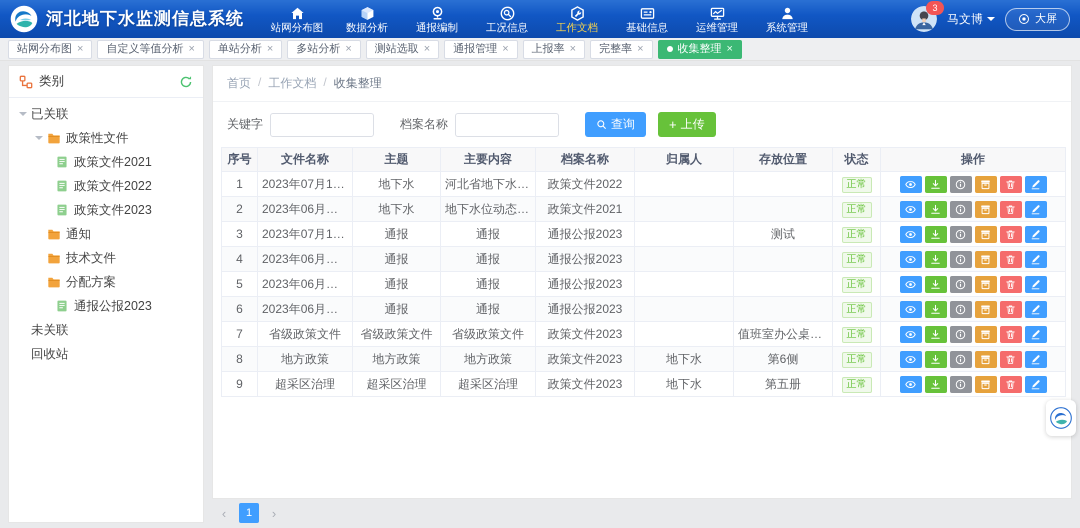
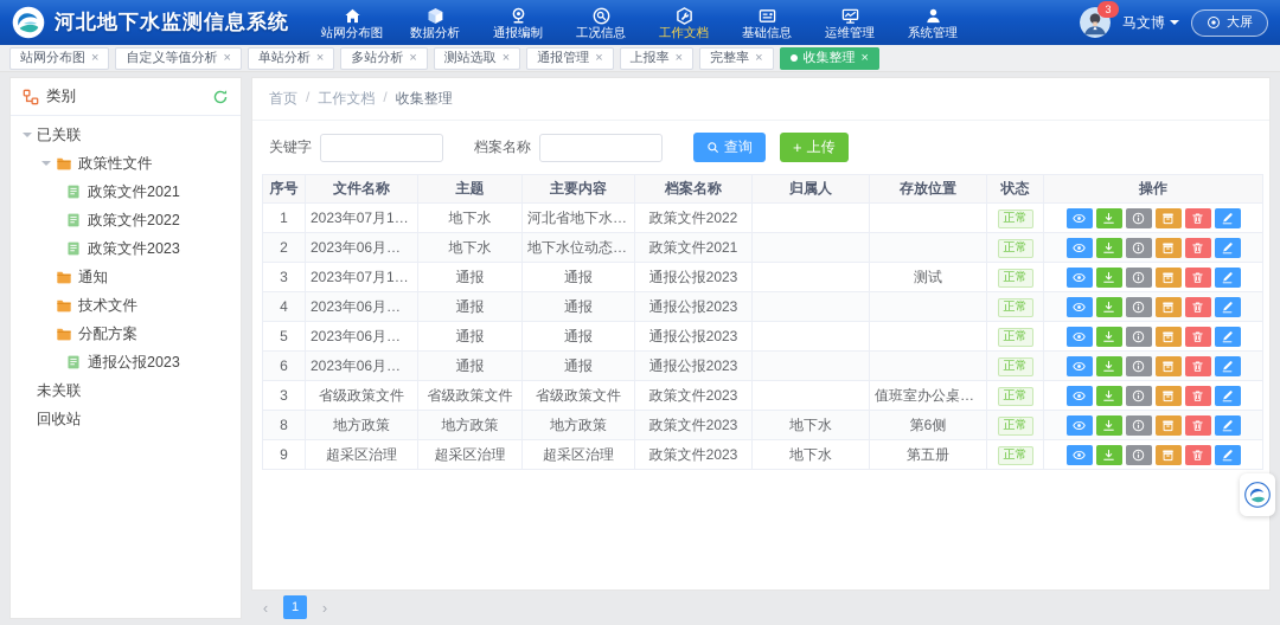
  河北地下水监测信息系统
  站网分布图
  数据分析
  通报编制
  工况信息
  工作文档
  基础信息
  运维管理
  系统管理
  3
  马文博
  大屏
  站网分布图
  ×
  自定义等值分析
  ×
  单站分析
  ×
  多站分析
  ×
  测站选取
  ×
  通报管理
  ×
  上报率
  ×
  完整率
  ×
  收集整理
  ×
  类别
  已关联
  政策性文件
  政策文件2021
  政策文件2022
  政策文件2023
  通知
  技术文件
  分配方案
  通报公报2023
  未关联
  回收站
  首页
  /
  工作文档
  /
  收集整理
  关键字
  档案名称
  查询
  +
  上传
  序号	文件名称	主题	主要内容	档案名称	归属人	存放位置	状态	操作
  1	2023年07月18日	地下水	河北省地下水位变	政策文件2022			正常
  2	2023年06月河北	地下水	地下水位动态通	政策文件2021			正常
  3	2023年07月18日	通报	通报	通报公报2023		测试	正常
  4	2023年06月河北	通报	通报	通报公报2023			正常
  5	2023年06月河北	通报	通报	通报公报2023			正常
  6	2023年06月河北	通报	通报	通报公报2023			正常
- 7	省级政策文件	省级政策文件	省级政策文件	政策文件2023		值班室办公桌左侧	正常
+ 3	省级政策文件	省级政策文件	省级政策文件	政策文件2023		值班室办公桌左侧	正常
  8	地方政策	地方政策	地方政策	政策文件2023	地下水	第6侧	正常
  9	超采区治理	超采区治理	超采区治理	政策文件2023	地下水	第五册	正常
  ‹
  1
  ›
